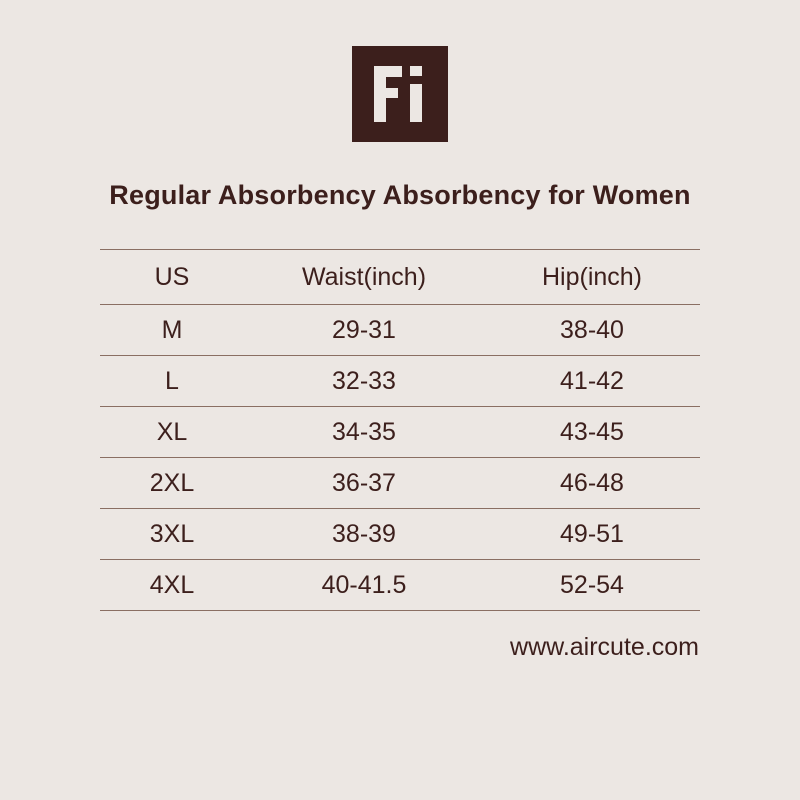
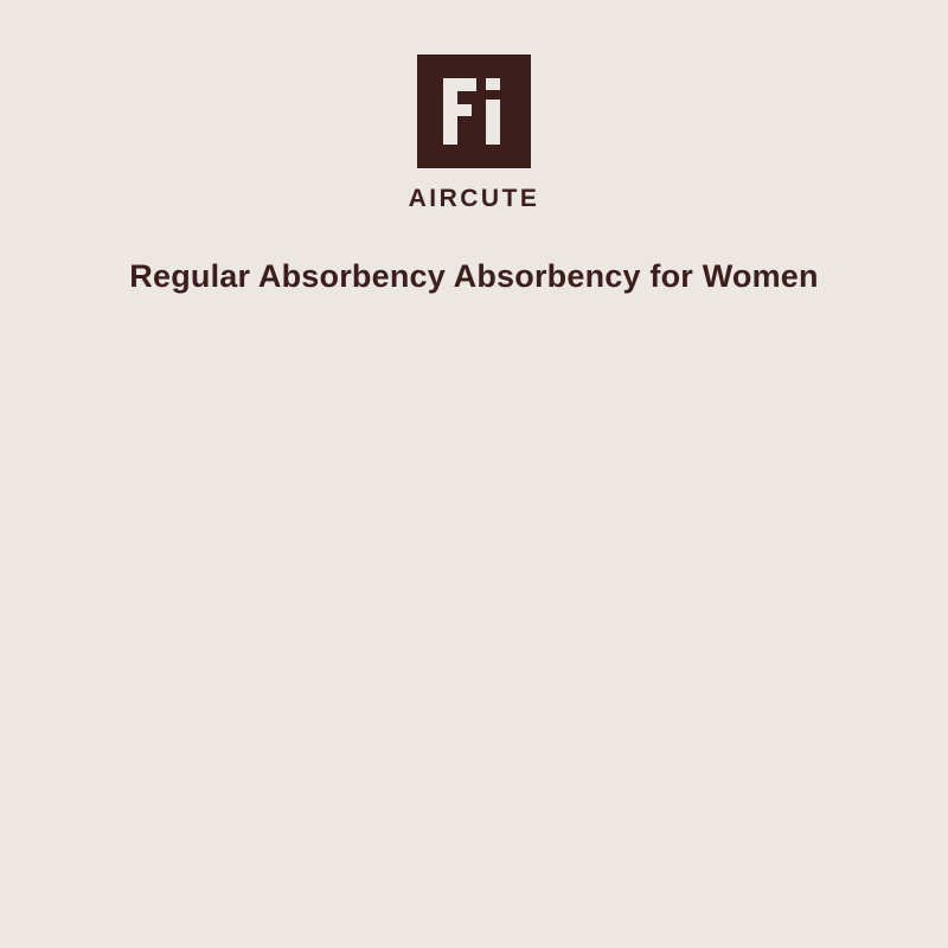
+ AIRCUTE
  Regular Absorbency Absorbency for Women
- US	Waist(inch)	Hip(inch)
- M	29-31	38-40
- L	32-33	41-42
- XL	34-35	43-45
- 2XL	36-37	46-48
- 3XL	38-39	49-51
- 4XL	40-41.5	52-54
- www.aircute.com
